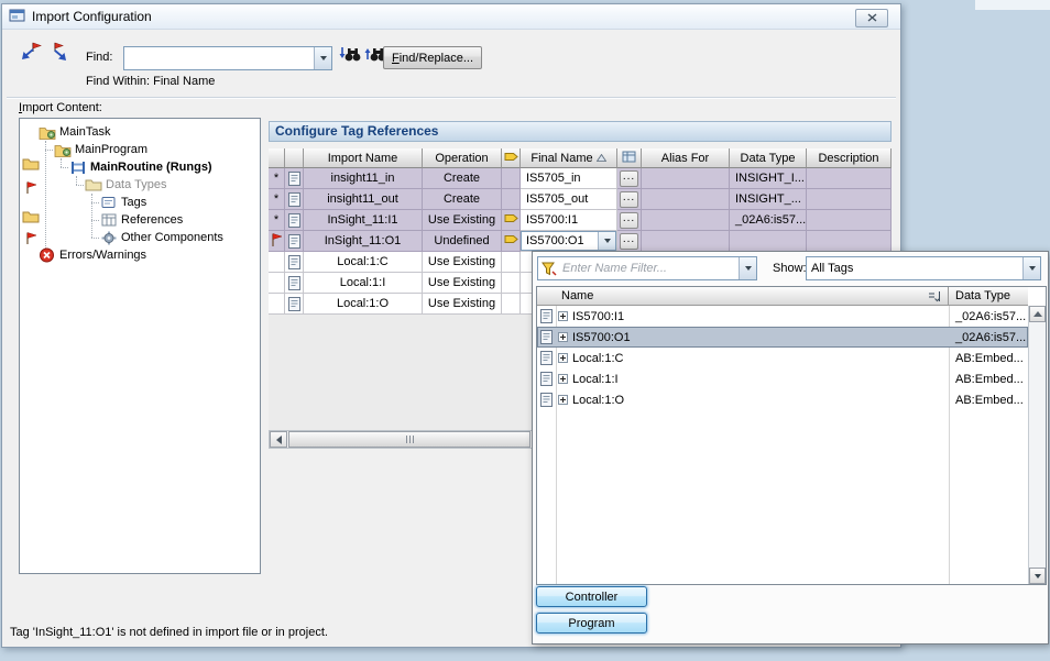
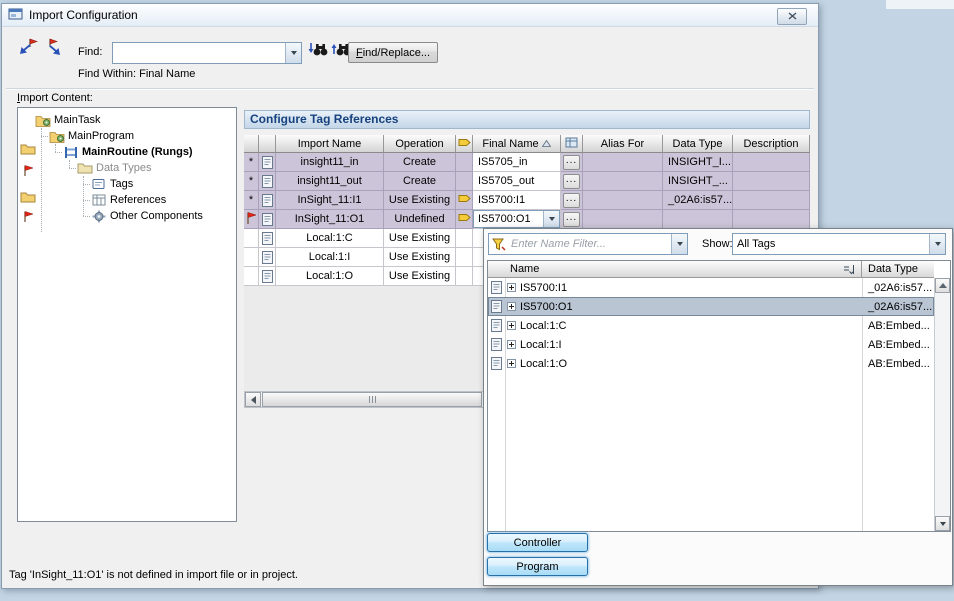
  Import Configuration
  Find:
  Find/Replace...
  Find Within: Final Name
  Import Content:
  MainTask
  MainProgram
  MainRoutine (Rungs)
  Data Types
  Tags
  References
  Other Components
- Errors/Warnings
  Configure Tag References
  Import Name
  Operation
  Final Name
  Alias For
  Data Type
  Description
  *
  insight11_in
  Create
  IS5705_in
  ...
  INSIGHT_I...
  *
  insight11_out
  Create
  IS5705_out
  ...
  INSIGHT_...
  *
  InSight_11:I1
  Use Existing
  IS5700:I1
  ...
  _02A6:is57...
  InSight_11:O1
  Undefined
  IS5700:O1
  ...
  Local:1:C
  Use Existing
  Local:1:I
  Use Existing
  Local:1:O
  Use Existing
  Tag 'InSight_11:O1' is not defined in import file or in project.
  Enter Name Filter...
  Show
  All Tags
  Name
  Data Type
  IS5700:I1
  _02A6:is57...
  IS5700:O1
  _02A6:is57...
  Local:1:C
  AB:Embed...
  Local:1:I
  AB:Embed...
  Local:1:O
  AB:Embed...
  Controller
  Program
